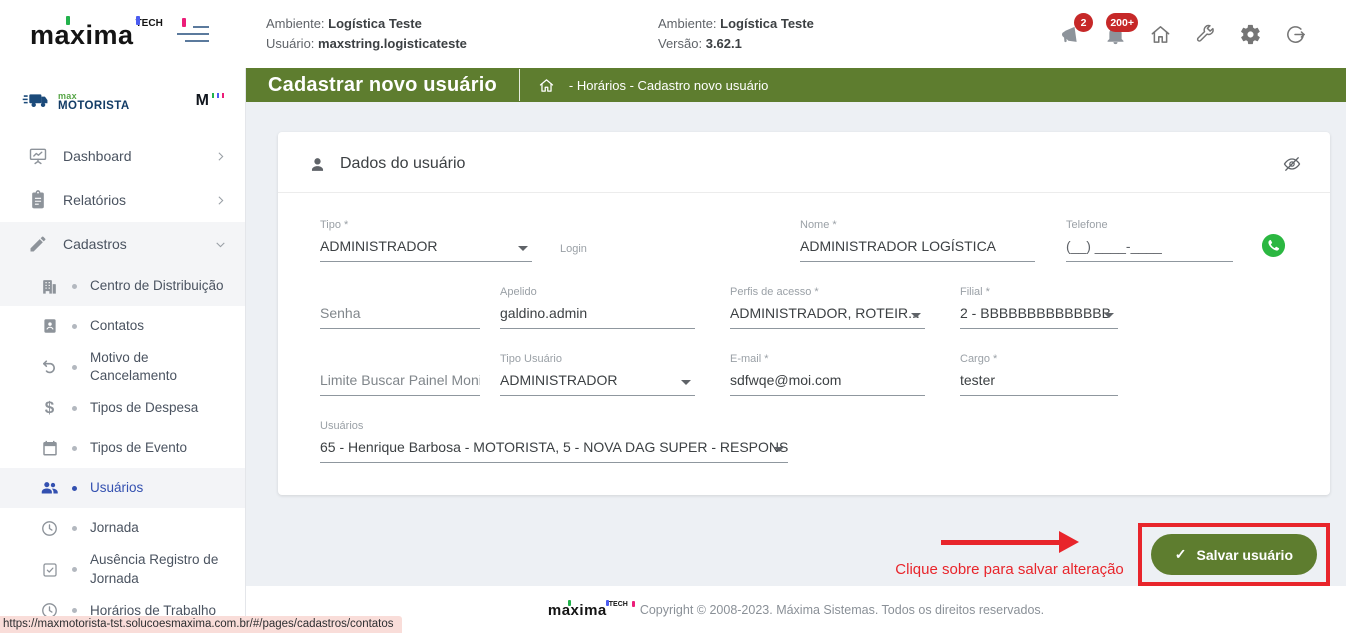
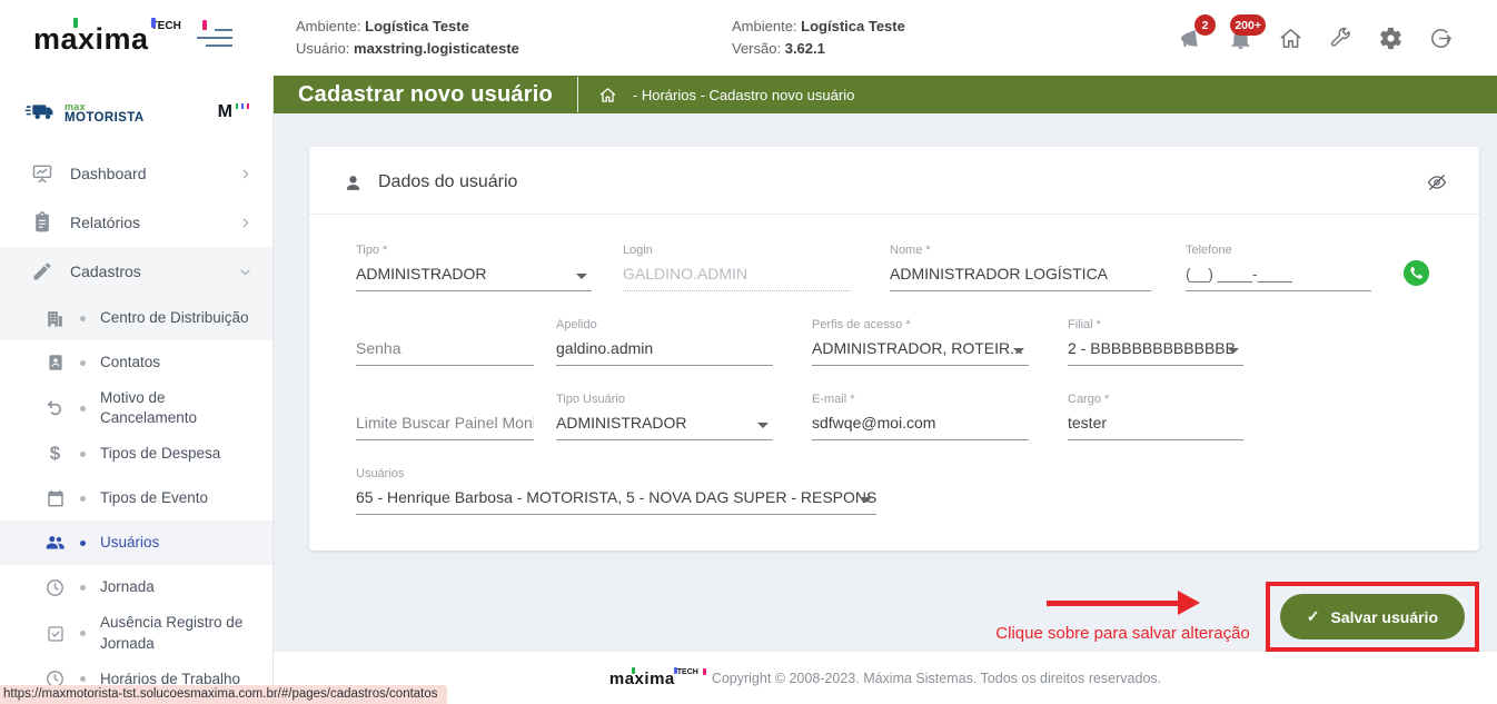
  maxima ECH
  Ambiente: Logística Teste
  Usuário: maxstring.logisticateste
  Ambiente: Logística Teste
  Versão: 3.62.1
  2
  200+
  max
  MOTORISTA
  M
  Dashboard
  Relatórios
  Cadastros
  Centro de Distribuição
  Contatos
  Motivo de Cancelamento
  $
  Tipos de Despesa
  Tipos de Evento
  Usuários
  Jornada
  Ausência Registro de Jornada
  Horários de Trabalho
  Cadastrar novo usuário
  - Horários - Cadastro novo usuário
  Dados do usuário
  Tipo *
  ADMINISTRADOR
  Login
+ GALDINO.ADMIN
  Nome *
  ADMINISTRADOR LOGÍSTICA
  Telefone
  (__) ____-____
  Senha
  Apelido
  galdino.admin
  Perfis de acesso *
  ADMINISTRADOR, ROTEIR...
  Filial *
  2 - BBBBBBBBBBBBBB
  Limite Buscar Painel Mon
  Tipo Usuário
  ADMINISTRADOR
  E-mail *
  sdfwqe@moi.com
  Cargo *
  tester
  Usuários
  65 - Henrique Barbosa - MOTORISTA, 5 - NOVA DAG SUPER - RESPONS
  Clique sobre para salvar alteração
  ✓
  Salvar usuário
  Copyright © 2008-2023. Máxima Sistemas. Todos os direitos reservados.
  https://maxmotorista-tst.solucoesmaxima.com.br/#/pages/cadastros/contatos
